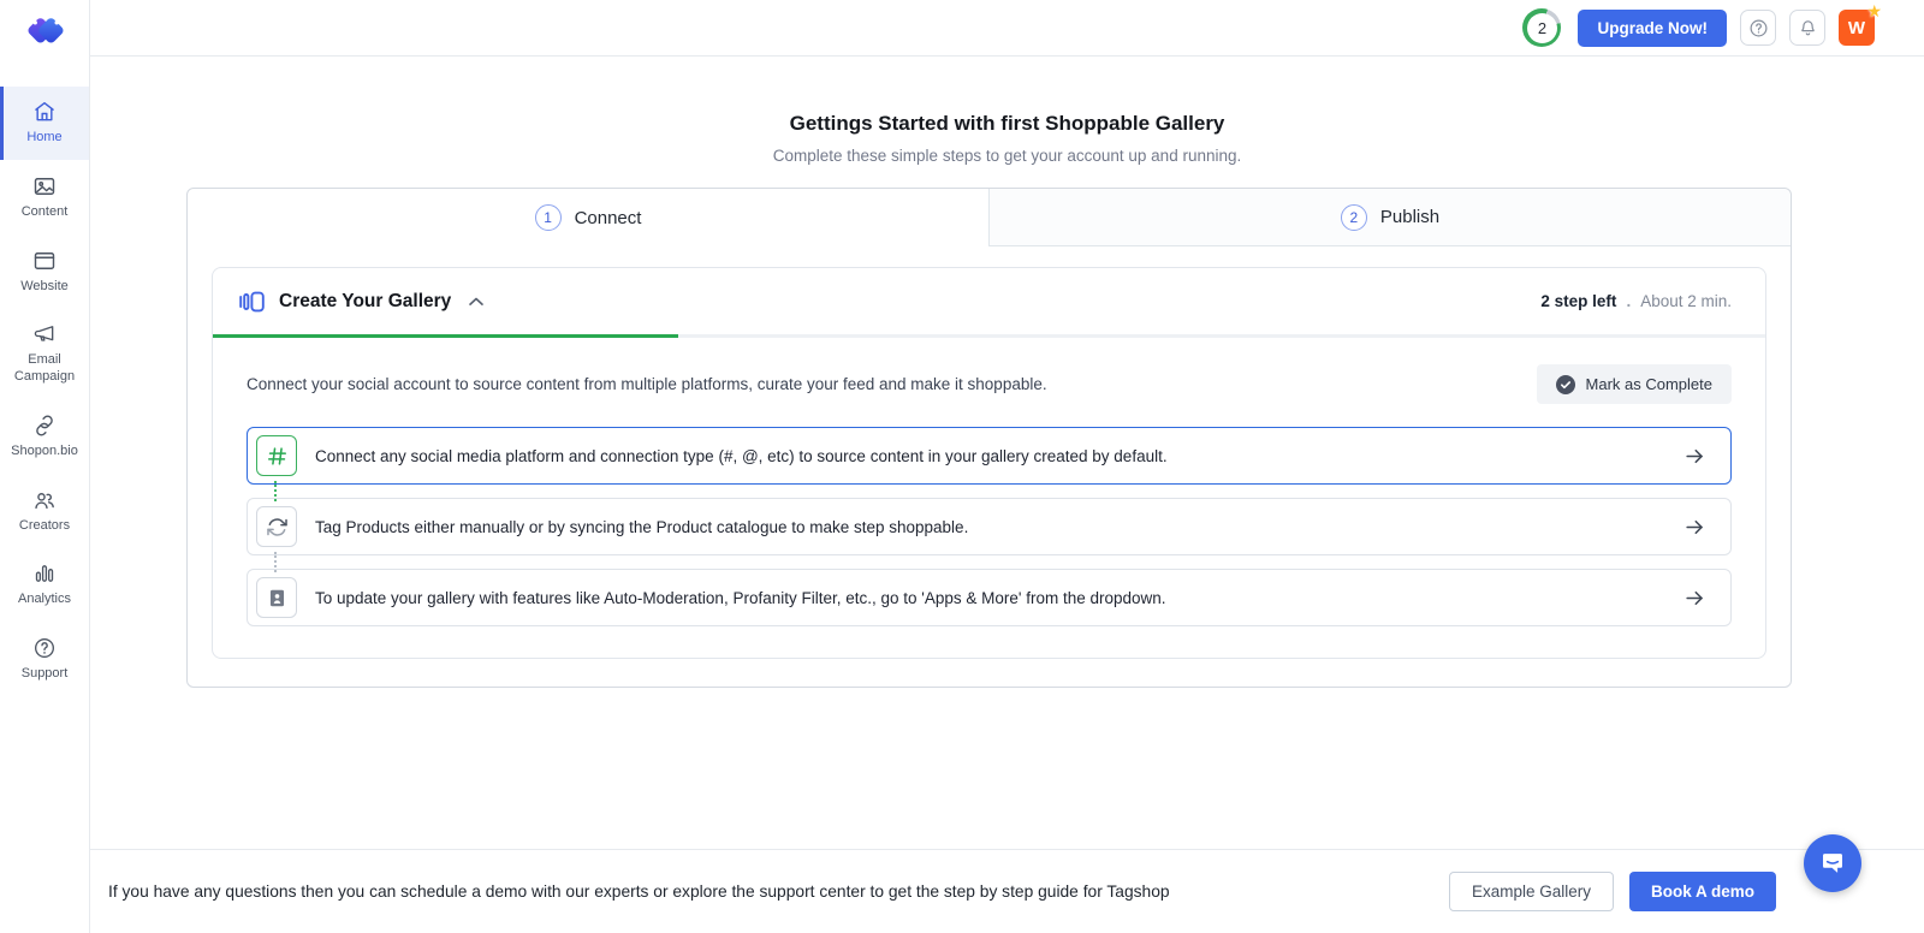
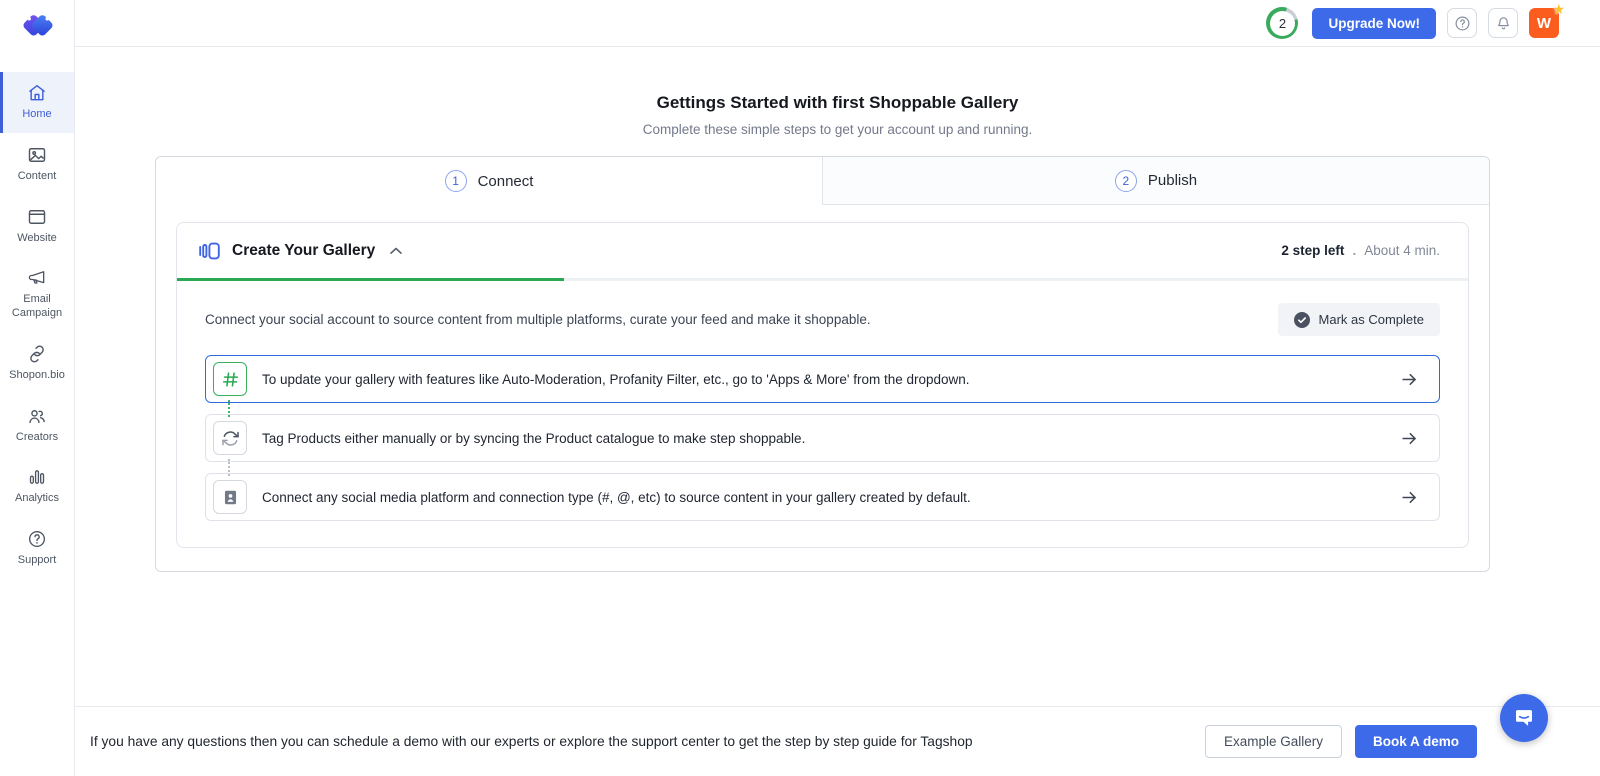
  Home
  Content
  Website
  Email Campaign
  Shopon.bio
  Creators
  Analytics
  Support
  2
  Upgrade Now!
  W
  ★
  Gettings Started with first Shoppable Gallery
  Complete these simple steps to get your account up and running.
  1
  Connect
  2
  Publish
  Create Your Gallery
  2 step left
  .
- About 2 min.
+ About 4 min.
  Connect your social account to source content from multiple platforms, curate your feed and make it shoppable.
  Mark as Complete
- Connect any social media platform and connection type (#, @, etc) to source content in your gallery created by default.
+ To update your gallery with features like Auto-Moderation, Profanity Filter, etc., go to 'Apps & More' from the dropdown.
  Tag Products either manually or by syncing the Product catalogue to make step shoppable.
- To update your gallery with features like Auto-Moderation, Profanity Filter, etc., go to 'Apps & More' from the dropdown.
+ Connect any social media platform and connection type (#, @, etc) to source content in your gallery created by default.
  If you have any questions then you can schedule a demo with our experts or explore the support center to get the step by step guide for Tagshop
  Example Gallery
  Book A demo
